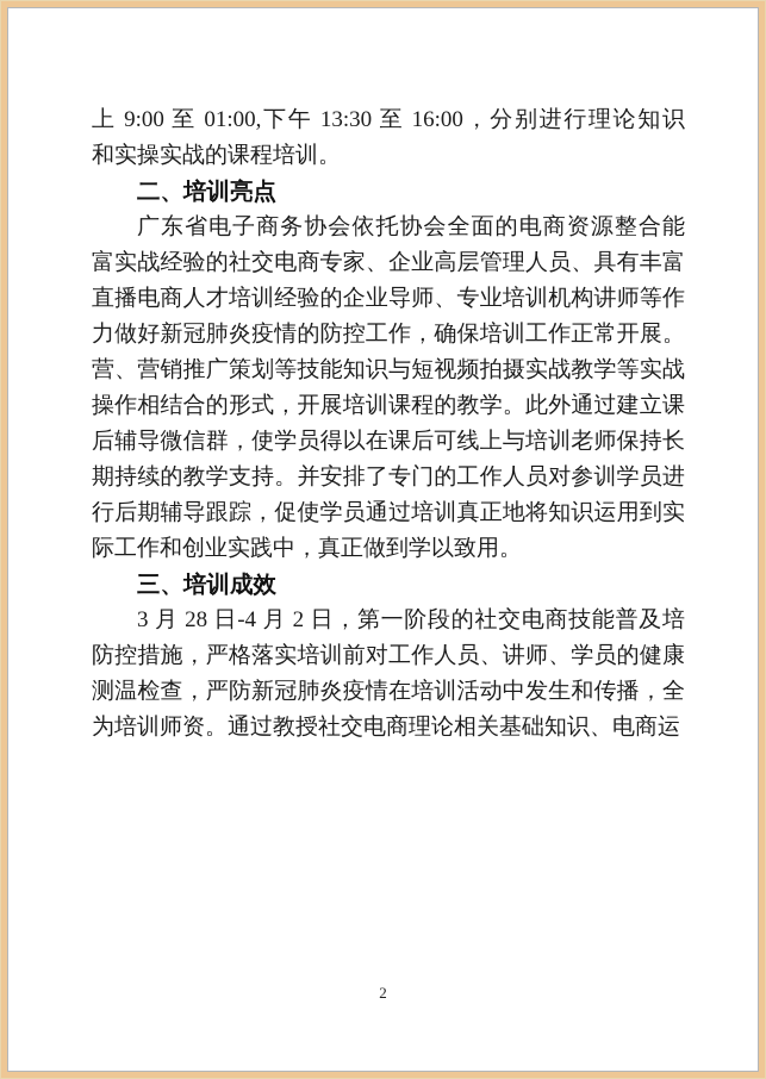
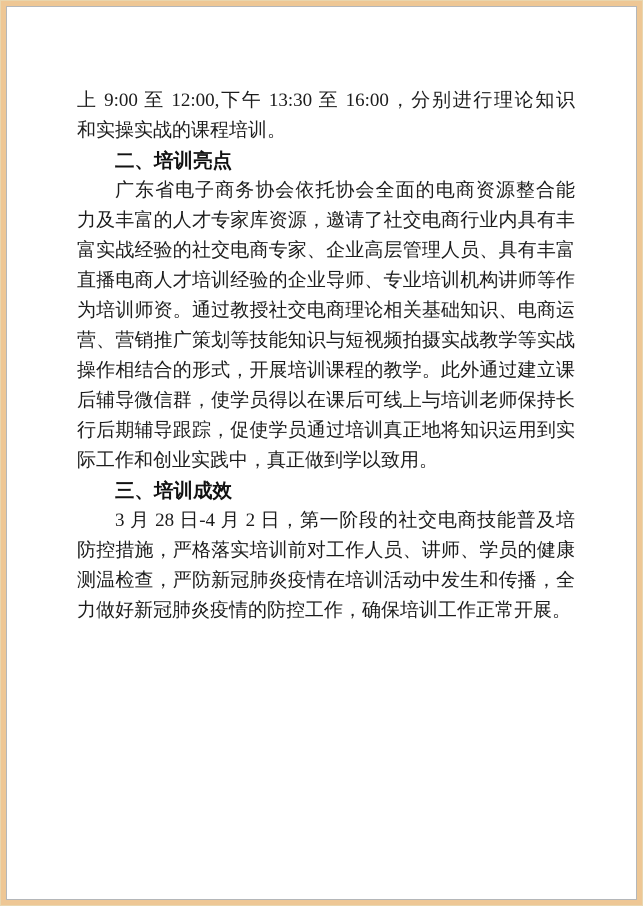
- 上 9:00 至 01:00,下午 13:30 至 16:00，分别进行理论知识
+ 上 9:00 至 12:00,下午 13:30 至 16:00，分别进行理论知识
  和实操实战的课程培训。
  二、培训亮点
  广东省电子商务协会依托协会全面的电商资源整合能
+ 力及丰富的人才专家库资源，邀请了社交电商行业内具有丰
  富实战经验的社交电商专家、企业高层管理人员、具有丰富
  直播电商人才培训经验的企业导师、专业培训机构讲师等作
- 力做好新冠肺炎疫情的防控工作，确保培训工作正常开展。
+ 为培训师资。通过教授社交电商理论相关基础知识、电商运
  营、营销推广策划等技能知识与短视频拍摄实战教学等实战
  操作相结合的形式，开展培训课程的教学。此外通过建立课
  后辅导微信群，使学员得以在课后可线上与培训老师保持长
- 期持续的教学支持。并安排了专门的工作人员对参训学员进
  行后期辅导跟踪，促使学员通过培训真正地将知识运用到实
  际工作和创业实践中，真正做到学以致用。
  三、培训成效
  3 月 28 日-4 月 2 日，第一阶段的社交电商技能普及培
  防控措施，严格落实培训前对工作人员、讲师、学员的健康
  测温检查，严防新冠肺炎疫情在培训活动中发生和传播，全
- 为培训师资。通过教授社交电商理论相关基础知识、电商运
+ 力做好新冠肺炎疫情的防控工作，确保培训工作正常开展。
- 2
